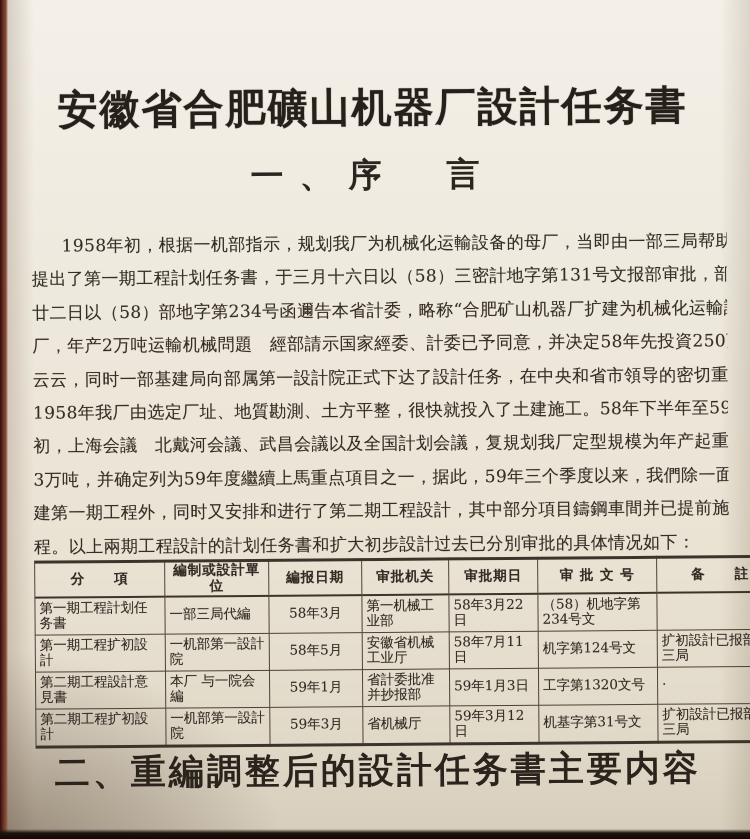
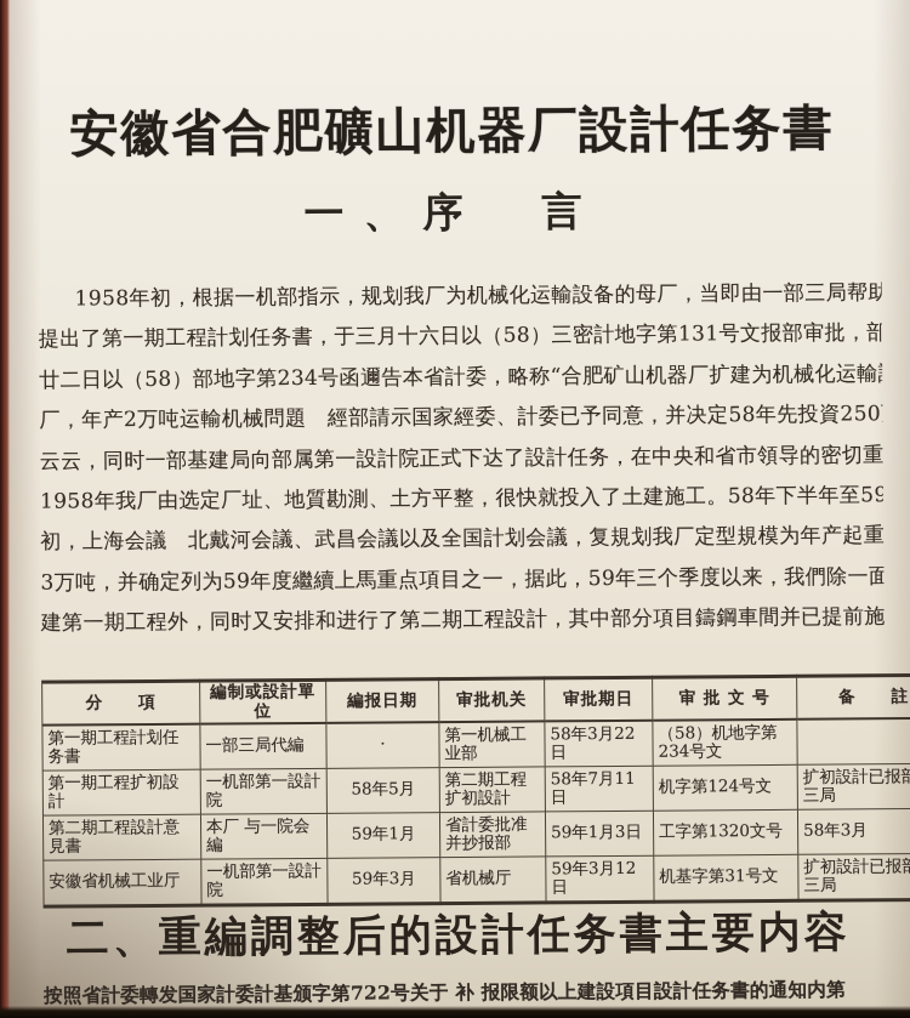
  安徽省合肥礦山机器厂設計任务書
  一、序 言
  1958年初，根据一机部指示，规划我厂为机械化运輸設备的母厂，当即由一部三局帮助
  提出了第一期工程計划任务書，于三月十六日以（58）三密計地字第131号文报部审批，部
  廿二日以（58）部地字第234号函邇告本省計委，略称“合肥矿山机器厂扩建为机械化运輸
  厂，年产2万吨运輸机械問題 經部請示国家經委、計委已予同意，并决定58年先投資250
  云云，同时一部基建局向部属第一設計院正式下达了設計任务，在中央和省市領导的密切重
  1958年我厂由选定厂址、地質勘測、土方平整，很快就投入了土建施工。58年下半年至59
  初，上海会議 北戴河会議、武昌会議以及全国計划会議，复規划我厂定型規模为年产起重
  3万吨，并确定列为59年度繼續上馬重点項目之一，据此，59年三个季度以来，我們除一面
  建第一期工程外，同时又安排和进行了第二期工程設計，其中部分項目鑄鋼車間并已提前施
- 程。以上兩期工程設計的計划任务書和扩大初步設計过去已分別审批的具体情况如下：
  分 項	編制或設計單位	編报日期	审批机关	审批期日	审 批 文 号	备 註
- 第一期工程計划任务書	一部三局代編	58年3月	第一机械工业部	58年3月22日	（58）机地字第234号文
+ 第一期工程計划任务書	一部三局代編	·	第一机械工业部	58年3月22日	（58）机地字第234号文
- 第一期工程扩初設計	一机部第一設計院	58年5月	安徽省机械工业厅	58年7月11日	机字第124号文	扩初設計已报部三局
+ 第一期工程扩初設計	一机部第一設計院	58年5月	第二期工程扩初設計	58年7月11日	机字第124号文	扩初設計已报部三局
- 第二期工程設計意見書	本厂 与一院会編	59年1月	省計委批准并抄报部	59年1月3日	工字第1320文号	·
+ 第二期工程設計意見書	本厂 与一院会編	59年1月	省計委批准并抄报部	59年1月3日	工字第1320文号	58年3月
- 第二期工程扩初設計	一机部第一設計院	59年3月	省机械厅	59年3月12日	机基字第31号文	扩初設計已报三局
+ 安徽省机械工业厅	一机部第一設計院	59年3月	省机械厅	59年3月12日	机基字第31号文	扩初設計已报三局
  二、重編調整后的設計任务書主要内容
+ 按照省計委轉发国家計委計基颁字第722号关于 补 报限额以上建設項目設計任务書的通知内第
